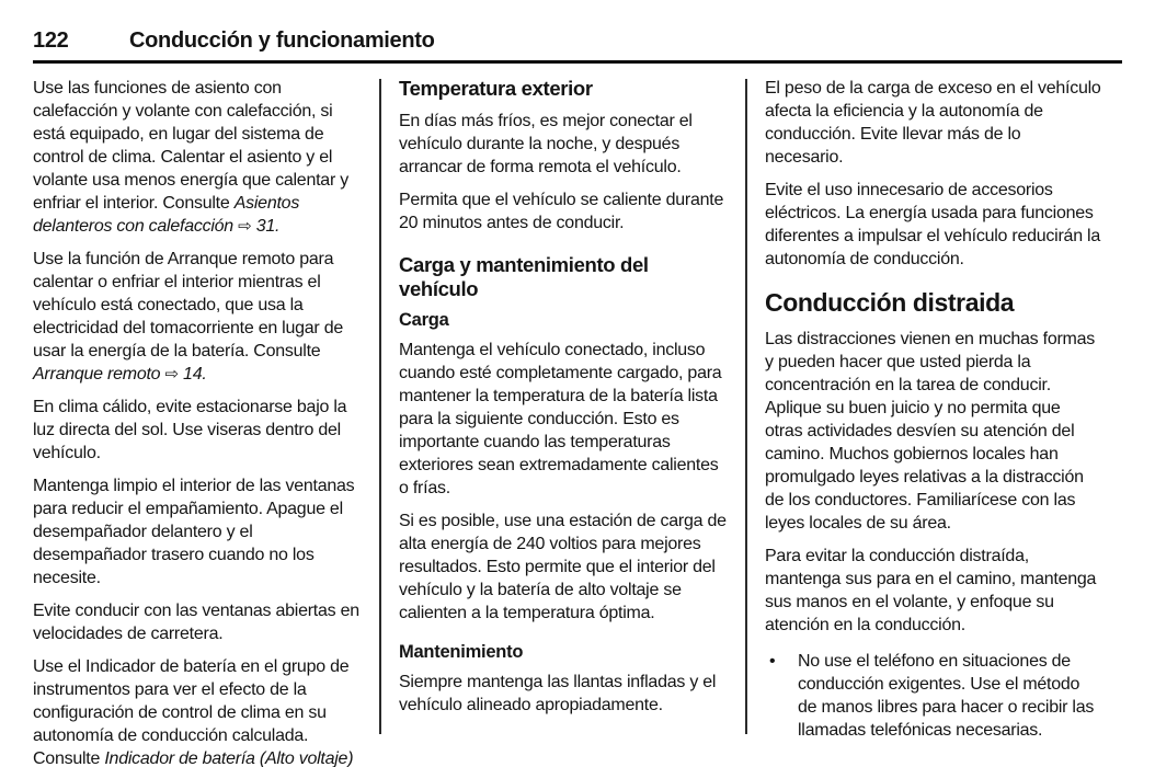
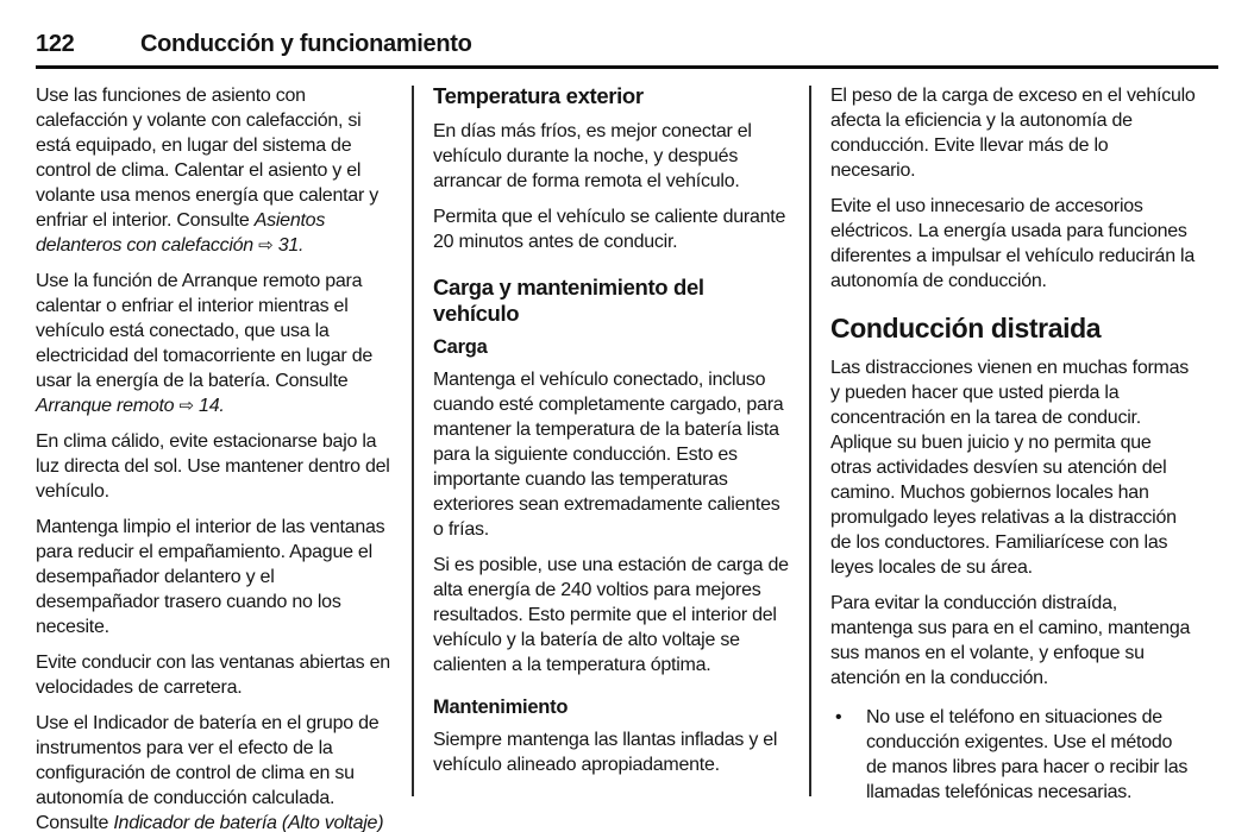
  122
  Conducción y funcionamiento
  Use las funciones de asiento con calefacción y volante con calefacción, si está equipado, en lugar del sistema de control de clima. Calentar el asiento y el volante usa menos energía que calentar y enfriar el interior. Consulte Asientos delanteros con calefacción ⇨ 31.
  Use la función de Arranque remoto para calentar o enfriar el interior mientras el vehículo está conectado, que usa la electricidad del tomacorriente en lugar de usar la energía de la batería. Consulte Arranque remoto ⇨ 14.
- En clima cálido, evite estacionarse bajo la luz directa del sol. Use viseras dentro del vehículo.
+ En clima cálido, evite estacionarse bajo la luz directa del sol. Use mantener dentro del vehículo.
  Mantenga limpio el interior de las ventanas para reducir el empañamiento. Apague el desempañador delantero y el desempañador trasero cuando no los necesite.
  Evite conducir con las ventanas abiertas en velocidades de carretera.
  Use el Indicador de batería en el grupo de instrumentos para ver el efecto de la configuración de control de clima en su autonomía de conducción calculada. Consulte Indicador de batería (Alto voltaje)
  Temperatura exterior
  En días más fríos, es mejor conectar el vehículo durante la noche, y después arrancar de forma remota el vehículo.
  Permita que el vehículo se caliente durante 20 minutos antes de conducir.
  Carga y mantenimiento del vehículo
  Carga
  Mantenga el vehículo conectado, incluso cuando esté completamente cargado, para mantener la temperatura de la batería lista para la siguiente conducción. Esto es importante cuando las temperaturas exteriores sean extremadamente calientes o frías.
  Si es posible, use una estación de carga de alta energía de 240 voltios para mejores resultados. Esto permite que el interior del vehículo y la batería de alto voltaje se calienten a la temperatura óptima.
  Mantenimiento
  Siempre mantenga las llantas infladas y el vehículo alineado apropiadamente.
  El peso de la carga de exceso en el vehículo afecta la eficiencia y la autonomía de conducción. Evite llevar más de lo necesario.
  Evite el uso innecesario de accesorios eléctricos. La energía usada para funciones diferentes a impulsar el vehículo reducirán la autonomía de conducción.
  Conducción distraida
  Las distracciones vienen en muchas formas y pueden hacer que usted pierda la concentración en la tarea de conducir. Aplique su buen juicio y no permita que otras actividades desvíen su atención del camino. Muchos gobiernos locales han promulgado leyes relativas a la distracción de los conductores. Familiarícese con las leyes locales de su área.
  Para evitar la conducción distraída, mantenga sus para en el camino, mantenga sus manos en el volante, y enfoque su atención en la conducción.
  •
  No use el teléfono en situaciones de conducción exigentes. Use el método de manos libres para hacer o recibir las llamadas telefónicas necesarias.
